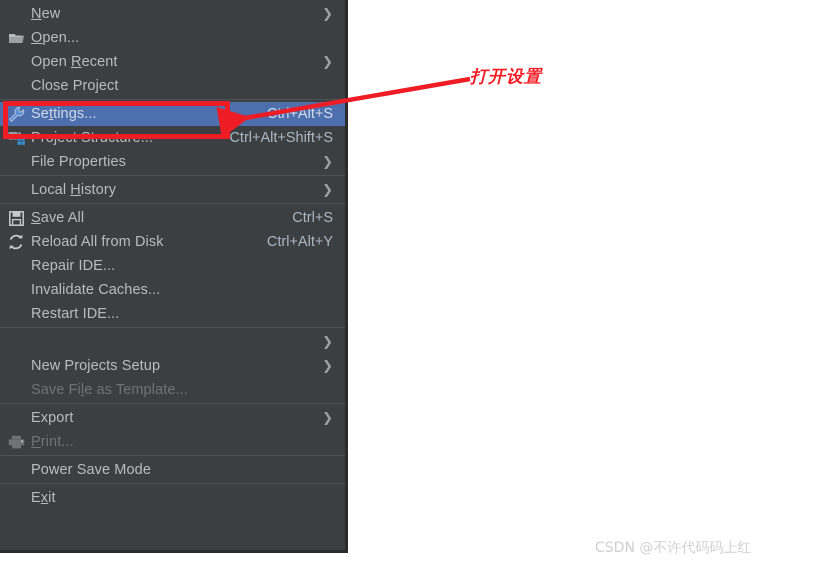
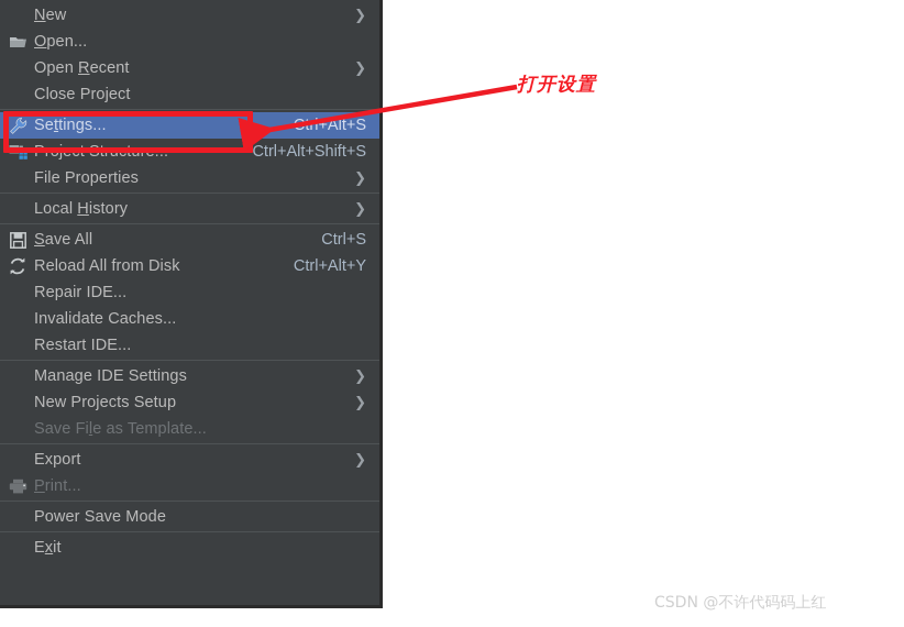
  New
  ❯
  Open...
  Open Recent
  ❯
  Close Project
  Settings...
  rl+Alt+S
  Project Structure...
  Ctrl+Alt+Shift+S
  File Properties
  ❯
  Local History
  ❯
  Save All
  Ctrl+S
  Reload All from Disk
  Ctrl+Alt+Y
  Repair IDE...
  Invalidate Caches...
  Restart IDE...
+ Manage IDE Settings
  ❯
  New Projects Setup
  ❯
  Save File as Template...
  Export
  ❯
  Print...
  Power Save Mode
  Exit
  打开设置
  CSDN @不许代码码上红
